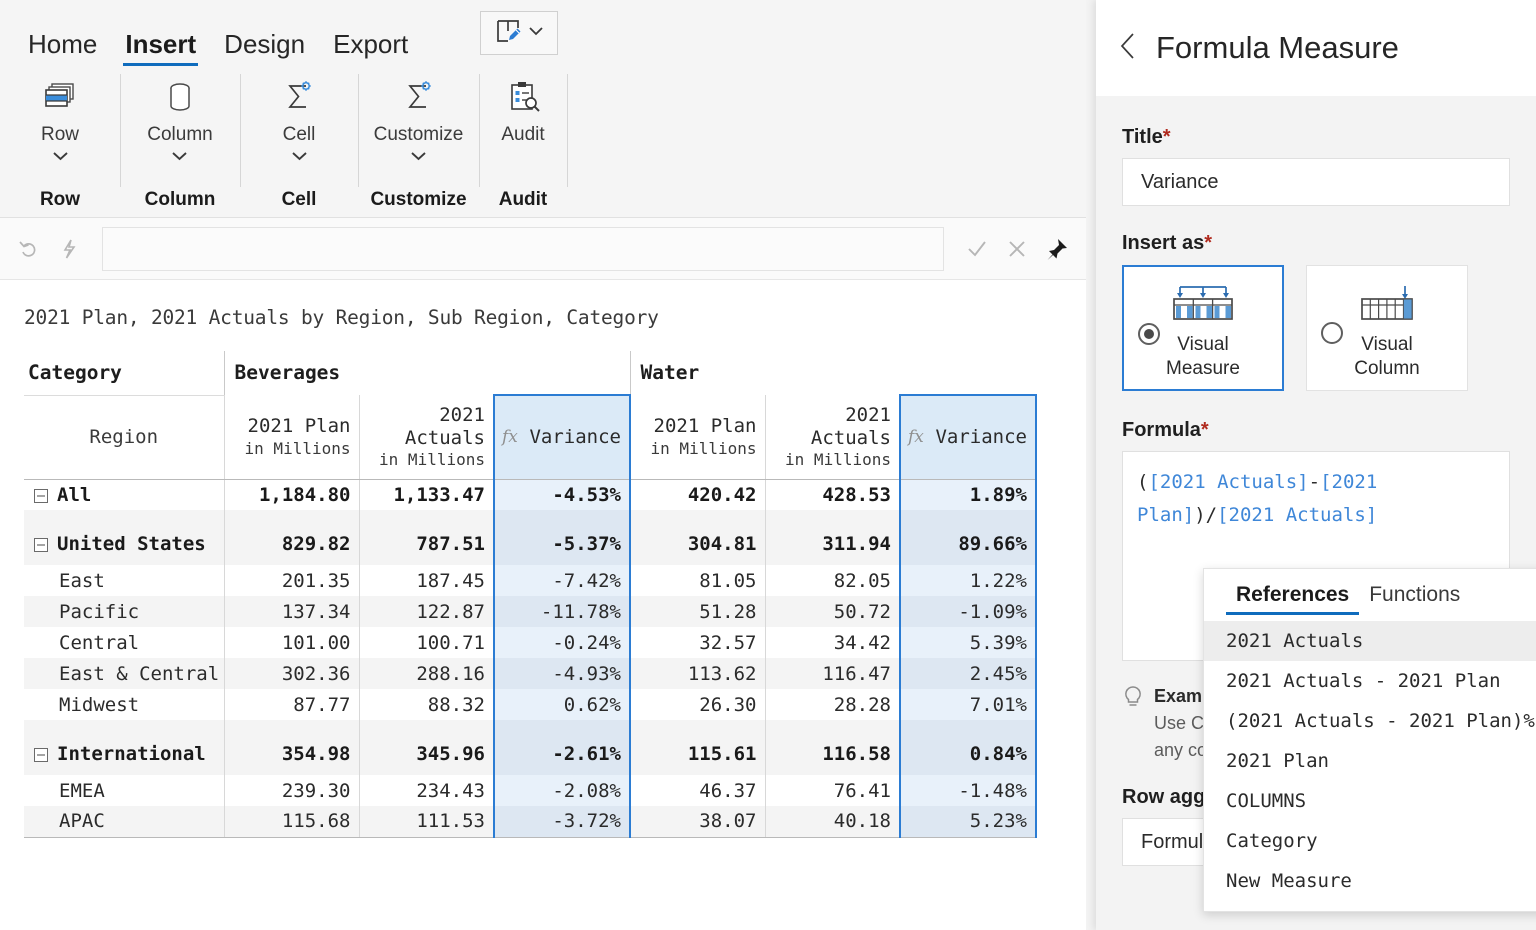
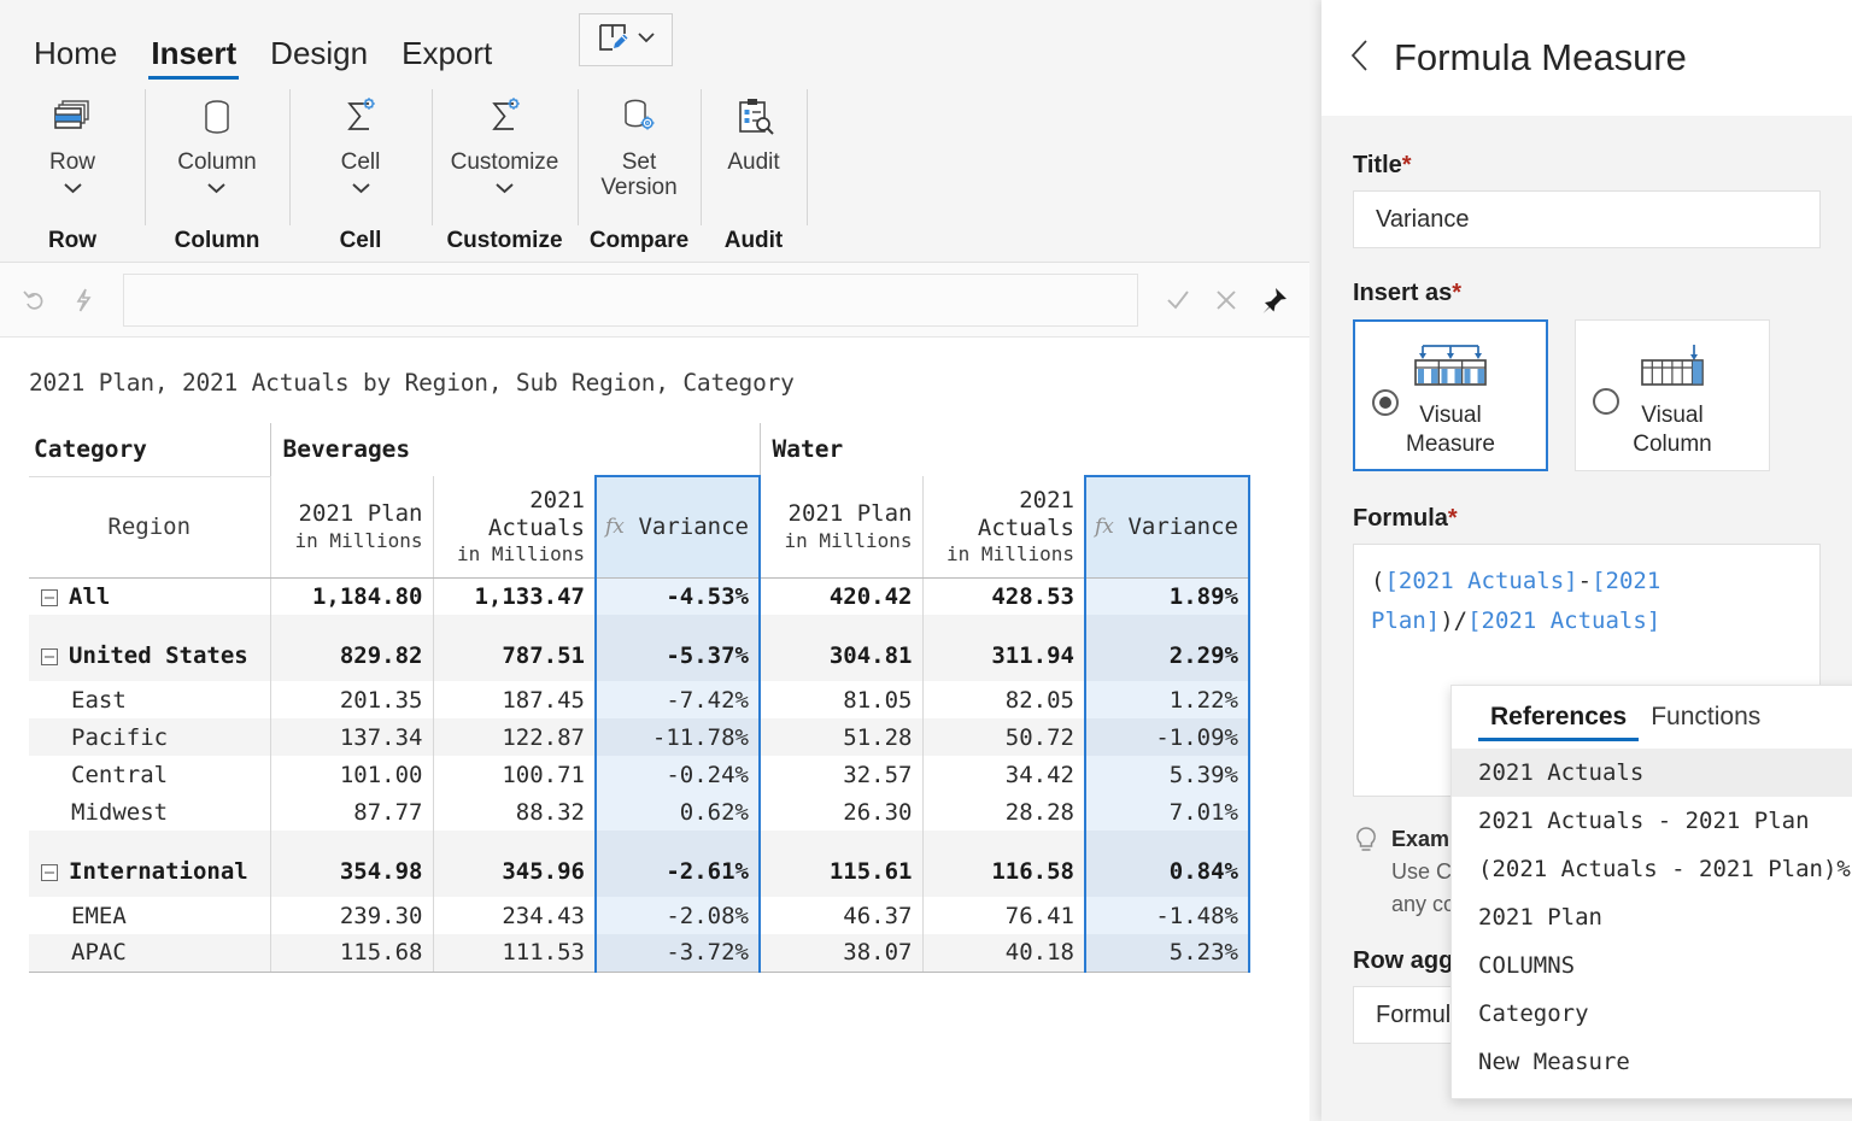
  Home
  Insert
  Design
  Export
  Row
  Row
  Column
  Column
  Cell
  Cell
  Customize
  Customize
+ Set Version
+ Compare
  Audit
  Audit
  2021 Plan, 2021 Actuals by Region, Sub Region, Category
  Category	Beverages	Water
  Region	2021 Plan in Millions	2021 Actuals in Millions	fx Variance	2021 Plan in Millions	2021 Actuals in Millions	fx Variance
  All	1,184.80	1,133.47	-4.53%	420.42	428.53	1.89%
- United States	829.82	787.51	-5.37%	304.81	311.94	89.66%
+ United States	829.82	787.51	-5.37%	304.81	311.94	2.29%
  East	201.35	187.45	-7.42%	81.05	82.05	1.22%
  Pacific	137.34	122.87	-11.78%	51.28	50.72	-1.09%
  Central	101.00	100.71	-0.24%	32.57	34.42	5.39%
- East & Central	302.36	288.16	-4.93%	113.62	116.47	2.45%
  Midwest	87.77	88.32	0.62%	26.30	28.28	7.01%
  International	354.98	345.96	-2.61%	115.61	116.58	0.84%
  EMEA	239.30	234.43	-2.08%	46.37	76.41	-1.48%
  APAC	115.68	111.53	-3.72%	38.07	40.18	5.23%
  Formula Measure
  Title*
  Variance
  Insert as*
  Visual
  Measure
  Visual
  Column
  Formula*
  ([2021 Actuals]-[2021 Plan])/[2021 Actuals]
  any c
  Row agg
  Formul
  References
  Functions
  2021 Actuals
  2021 Actuals - 2021 Plan
  (2021 Actuals - 2021 Plan)%
  2021 Plan
  COLUMNS
  Category
  New Measure
